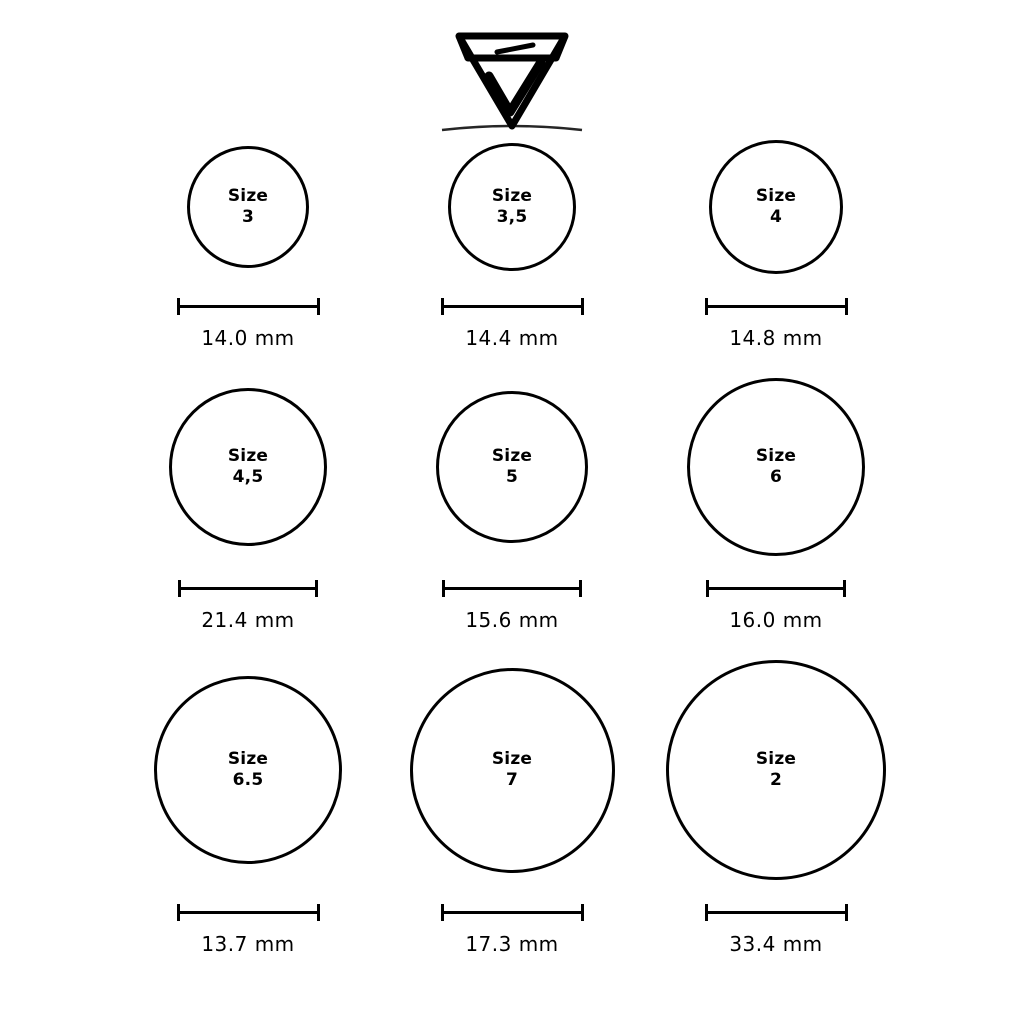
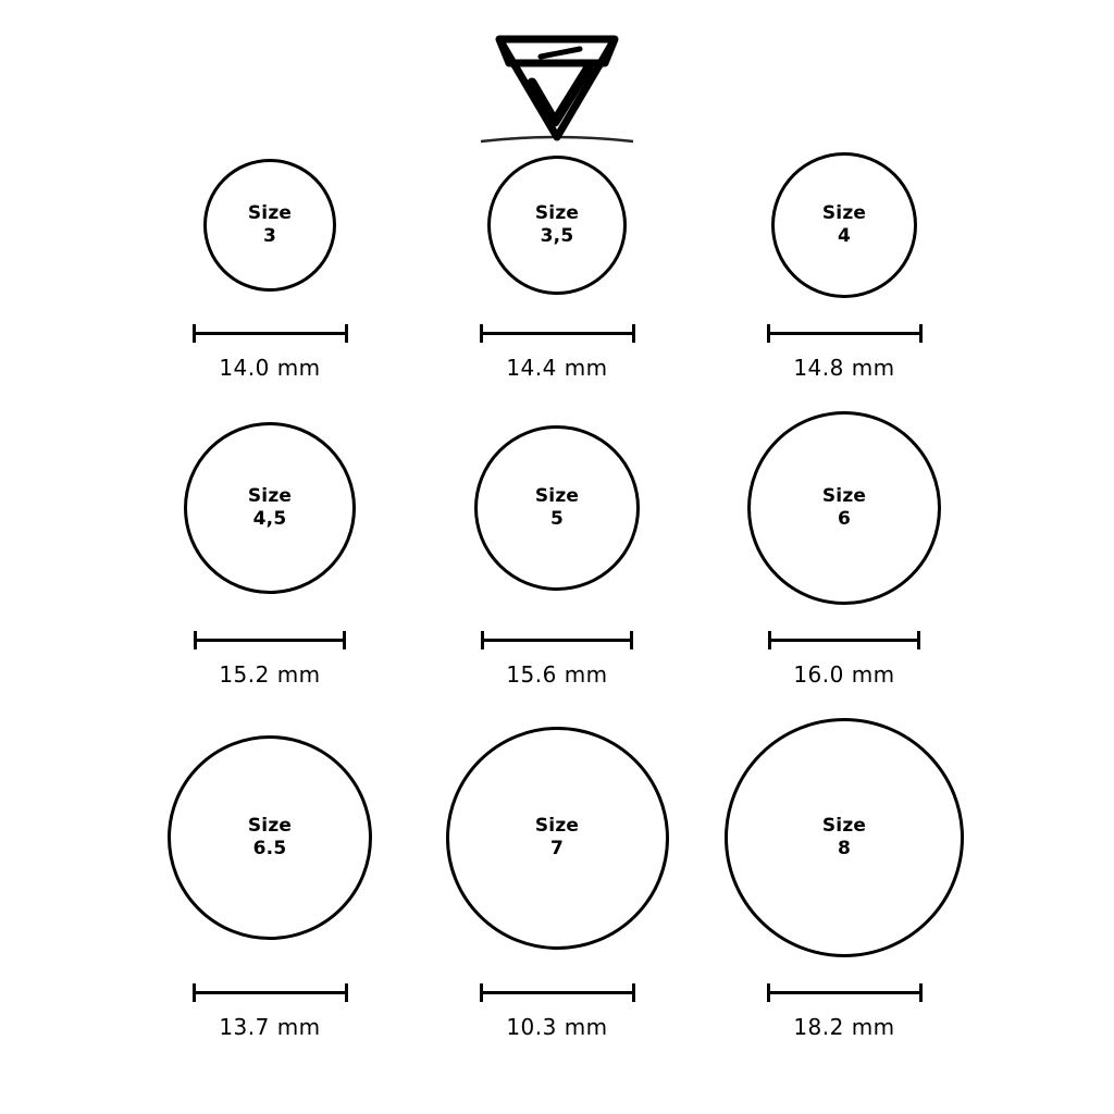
  Size
  3
  14.0 mm
  Size
  3,5
  14.4 mm
  Size
  4
  14.8 mm
  Size
  4,5
- 21.4 mm
+ 15.2 mm
  Size
  5
  15.6 mm
  Size
  6
  16.0 mm
  Size
  6.5
  13.7 mm
  Size
  7
- 17.3 mm
+ 10.3 mm
  Size
- 2
+ 8
- 33.4 mm
+ 18.2 mm
